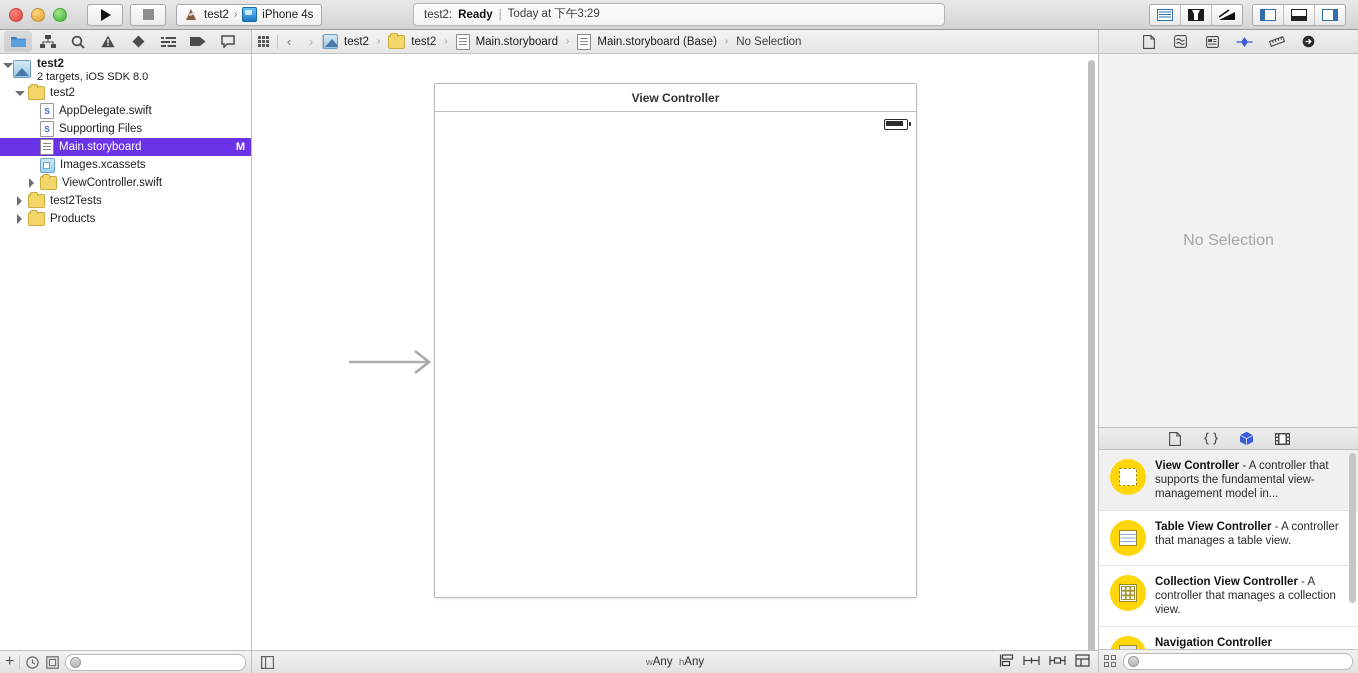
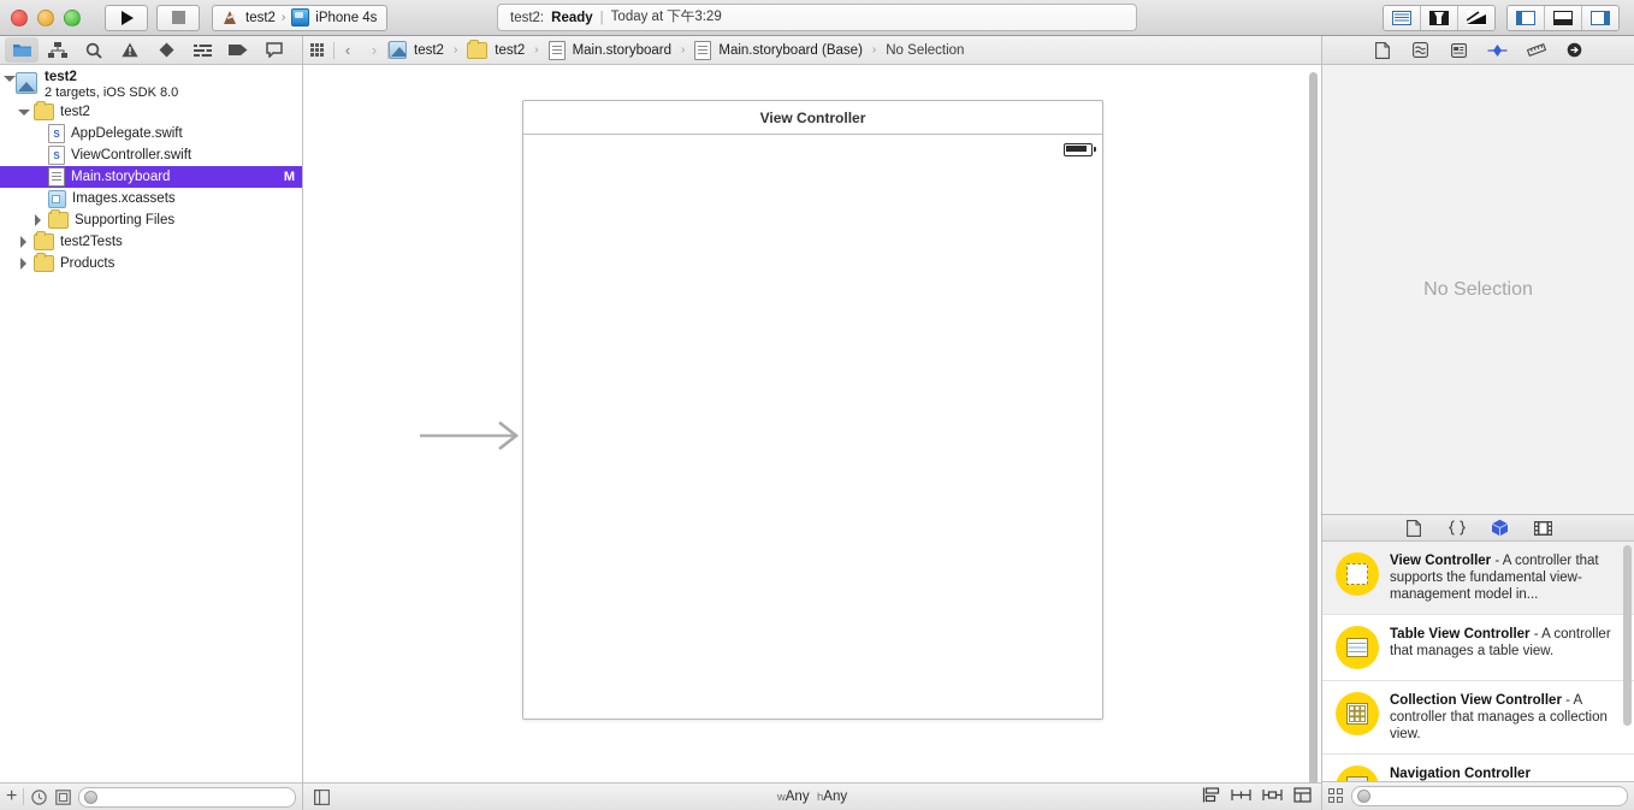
  test2
  ›
  iPhone 4s
  test2:
  Ready
  |
  Today at 下午3:29
  test2
  2 targets, iOS SDK 8.0
  test2
  S
  AppDelegate.swift
  S
- Supporting Files
+ ViewController.swift
  Main.storyboard
  M
  Images.xcassets
- ViewController.swift
+ Supporting Files
  test2Tests
  Products
  +
  ‹
  ›
  test2
  ›
  test2
  ›
  Main.storyboard
  ›
  Main.storyboard (Base)
  ›
  No Selection
  View Controller
  wAny hAny
  No Selection
  View Controller - A controller that supports the fundamental view-management model in...
  Table View Controller - A controller that manages a table view.
  Collection View Controller - A controller that manages a collection view.
  Navigation Controller
